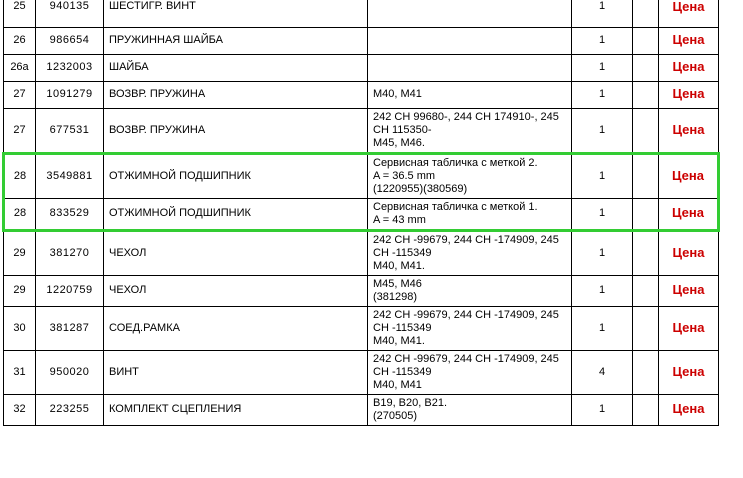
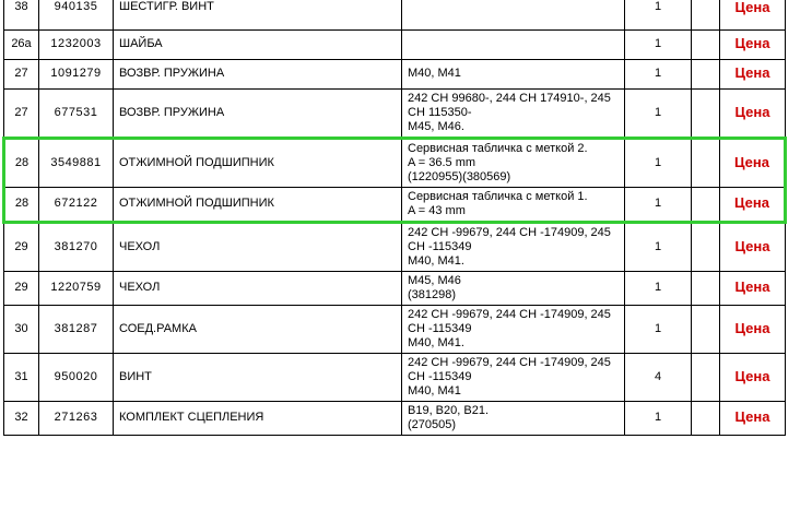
- 25	940135	ШЕСТИГР. ВИНТ		1		Цена
+ 38	940135	ШЕСТИГР. ВИНТ		1		Цена
- 26	986654	ПРУЖИННАЯ ШАЙБА		1		Цена
  26a	1232003	ШАЙБА		1		Цена
  27	1091279	ВОЗВР. ПРУЖИНА	М40, М41	1		Цена
  27	677531	ВОЗВР. ПРУЖИНА	242 CH 99680-, 244 CH 174910-, 245 CH 115350- М45, М46.	1		Цена
  28	3549881	ОТЖИМНОЙ ПОДШИПНИК	Сервисная табличка с меткой 2. A = 36.5 mm (1220955)(380569)	1		Цена
- 28	833529	ОТЖИМНОЙ ПОДШИПНИК	Сервисная табличка с меткой 1. A = 43 mm	1		Цена
+ 28	672122	ОТЖИМНОЙ ПОДШИПНИК	Сервисная табличка с меткой 1. A = 43 mm	1		Цена
  29	381270	ЧЕХОЛ	242 CH -99679, 244 CH -174909, 245 CH -115349 М40, М41.	1		Цена
  29	1220759	ЧЕХОЛ	М45, М46 (381298)	1		Цена
  30	381287	СОЕД.РАМКА	242 CH -99679, 244 CH -174909, 245 CH -115349 М40, М41.	1		Цена
  31	950020	ВИНТ	242 CH -99679, 244 CH -174909, 245 CH -115349 М40, М41	4		Цена
- 32	223255	КОМПЛЕКТ СЦЕПЛЕНИЯ	B19, B20, B21. (270505)	1		Цена
+ 32	271263	КОМПЛЕКТ СЦЕПЛЕНИЯ	B19, B20, B21. (270505)	1		Цена
